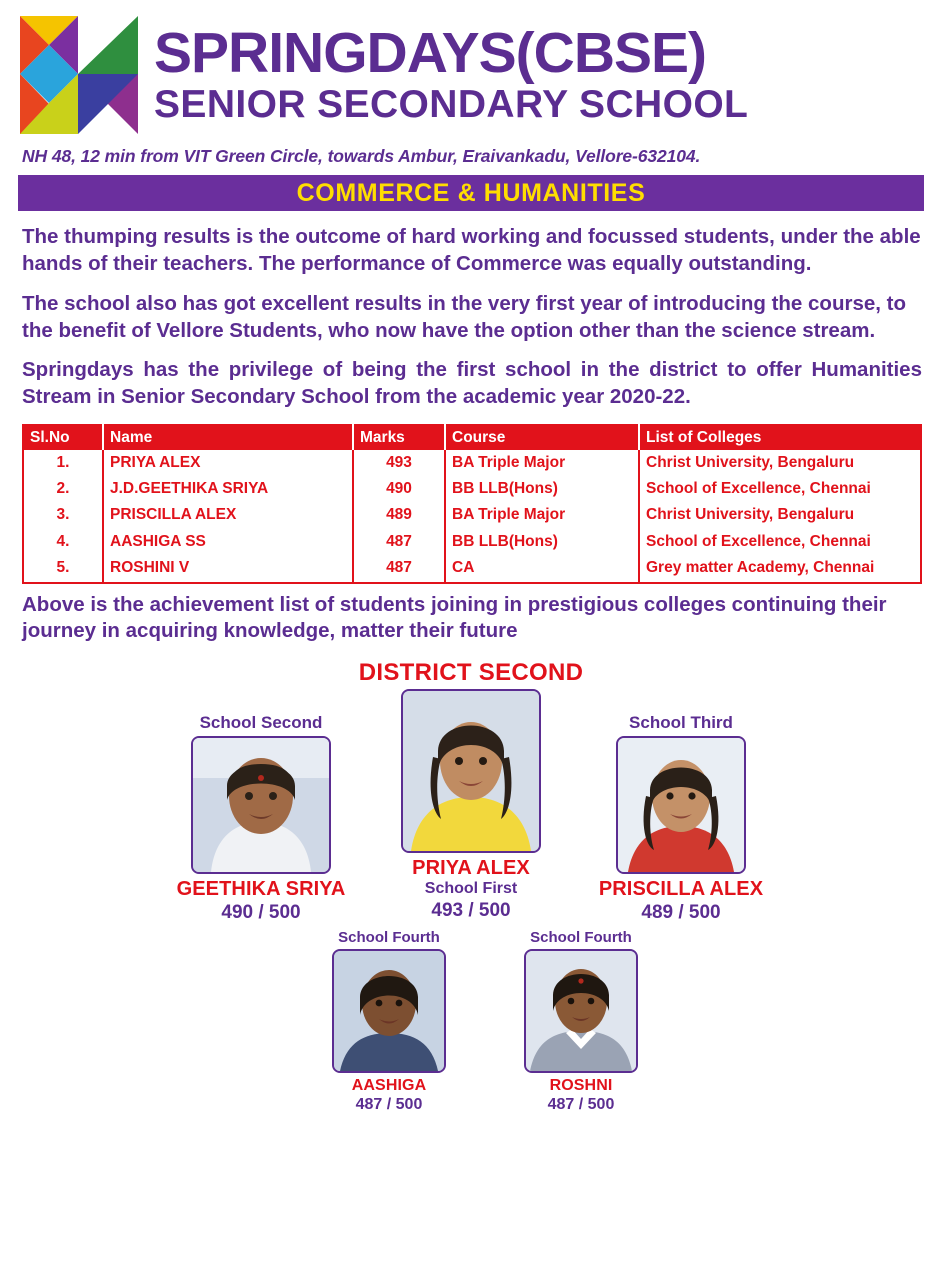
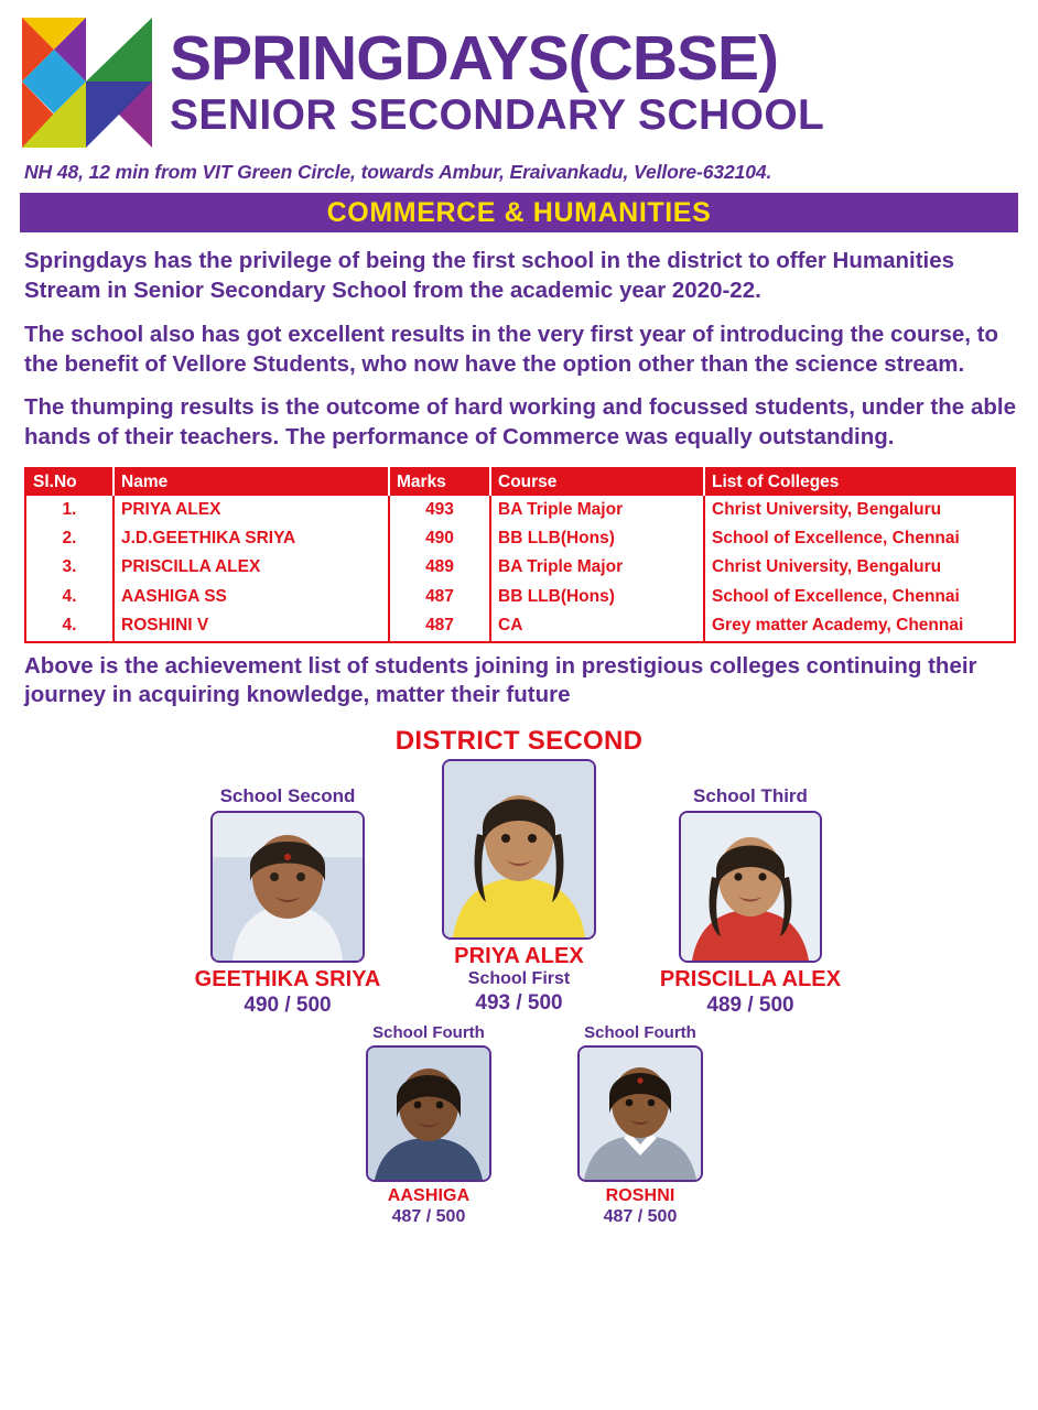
  SPRINGDAYS(CBSE)
  SENIOR SECONDARY SCHOOL
  NH 48, 12 min from VIT Green Circle, towards Ambur, Eraivankadu, Vellore-632104.
  COMMERCE & HUMANITIES
- The thumping results is the outcome of hard working and focussed students, under the able hands of their teachers. The performance of Commerce was equally outstanding.
+ Springdays has the privilege of being the first school in the district to offer Humanities Stream in Senior Secondary School from the academic year 2020-22.
  The school also has got excellent results in the very first year of introducing the course, to the benefit of Vellore Students, who now have the option other than the science stream.
- Springdays has the privilege of being the first school in the district to offer Humanities Stream in Senior Secondary School from the academic year 2020-22.
+ The thumping results is the outcome of hard working and focussed students, under the able hands of their teachers. The performance of Commerce was equally outstanding.
  Sl.No	Name	Marks	Course	List of Colleges
  1.	PRIYA ALEX	493	BA Triple Major	Christ University, Bengaluru
  2.	J.D.GEETHIKA SRIYA	490	BB LLB(Hons)	School of Excellence, Chennai
  3.	PRISCILLA ALEX	489	BA Triple Major	Christ University, Bengaluru
  4.	AASHIGA SS	487	BB LLB(Hons)	School of Excellence, Chennai
- 5.	ROSHINI V	487	CA	Grey matter Academy, Chennai
+ 4.	ROSHINI V	487	CA	Grey matter Academy, Chennai
  Above is the achievement list of students joining in prestigious colleges continuing their journey in acquiring knowledge, matter their future
  DISTRICT SECOND
  School Second
  GEETHIKA SRIYA
  490 / 500
  PRIYA ALEX
  School First
  493 / 500
  School Third
  PRISCILLA ALEX
  489 / 500
  School Fourth
  AASHIGA
  487 / 500
  School Fourth
  ROSHNI
  487 / 500
